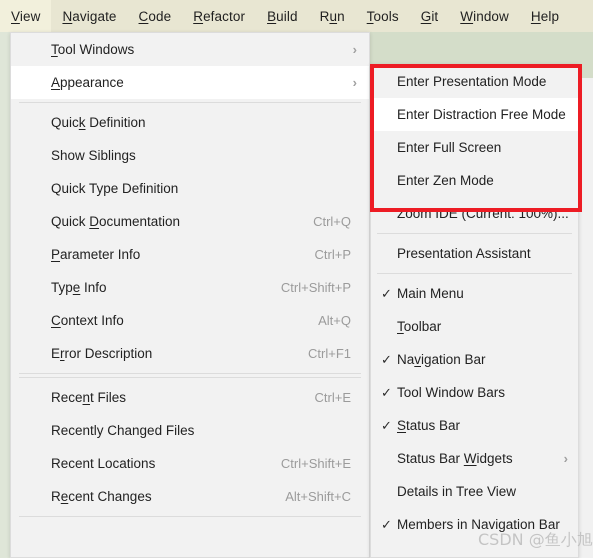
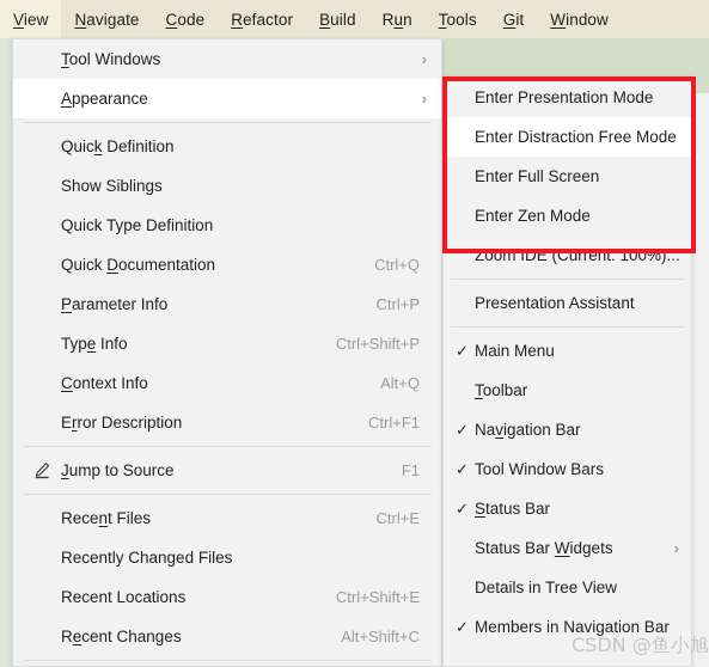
  View
  Navigate
  Code
  Refactor
  Build
  Run
  Tools
  Git
  Window
- Help
  Tool Windows
  ›
  Appearance
  ›
  Quick Definition
  Show Siblings
  Quick Type Definition
  Quick Documentation
  Ctrl+Q
  Parameter Info
  Ctrl+P
  Type Info
  Ctrl+Shift+P
  Context Info
  Alt+Q
  Error Description
  Ctrl+F1
+ Jump to Source
+ F1
  Recent Files
  Ctrl+E
  Recently Changed Files
  Recent Locations
  Ctrl+Shift+E
  Recent Changes
  Alt+Shift+C
  Enter Presentation Mode
  Enter Distraction Free Mode
  Enter Full Screen
  Enter Zen Mode
  Zoom IDE (Current: 100%)...
  Presentation Assistant
  ✓
  Main Menu
  Toolbar
  ✓
  Navigation Bar
  ✓
  Tool Window Bars
  ✓
  Status Bar
  Status Bar Widgets
  ›
  Details in Tree View
  ✓
  Members in Navigation Bar
  CSDN @鱼小旭
